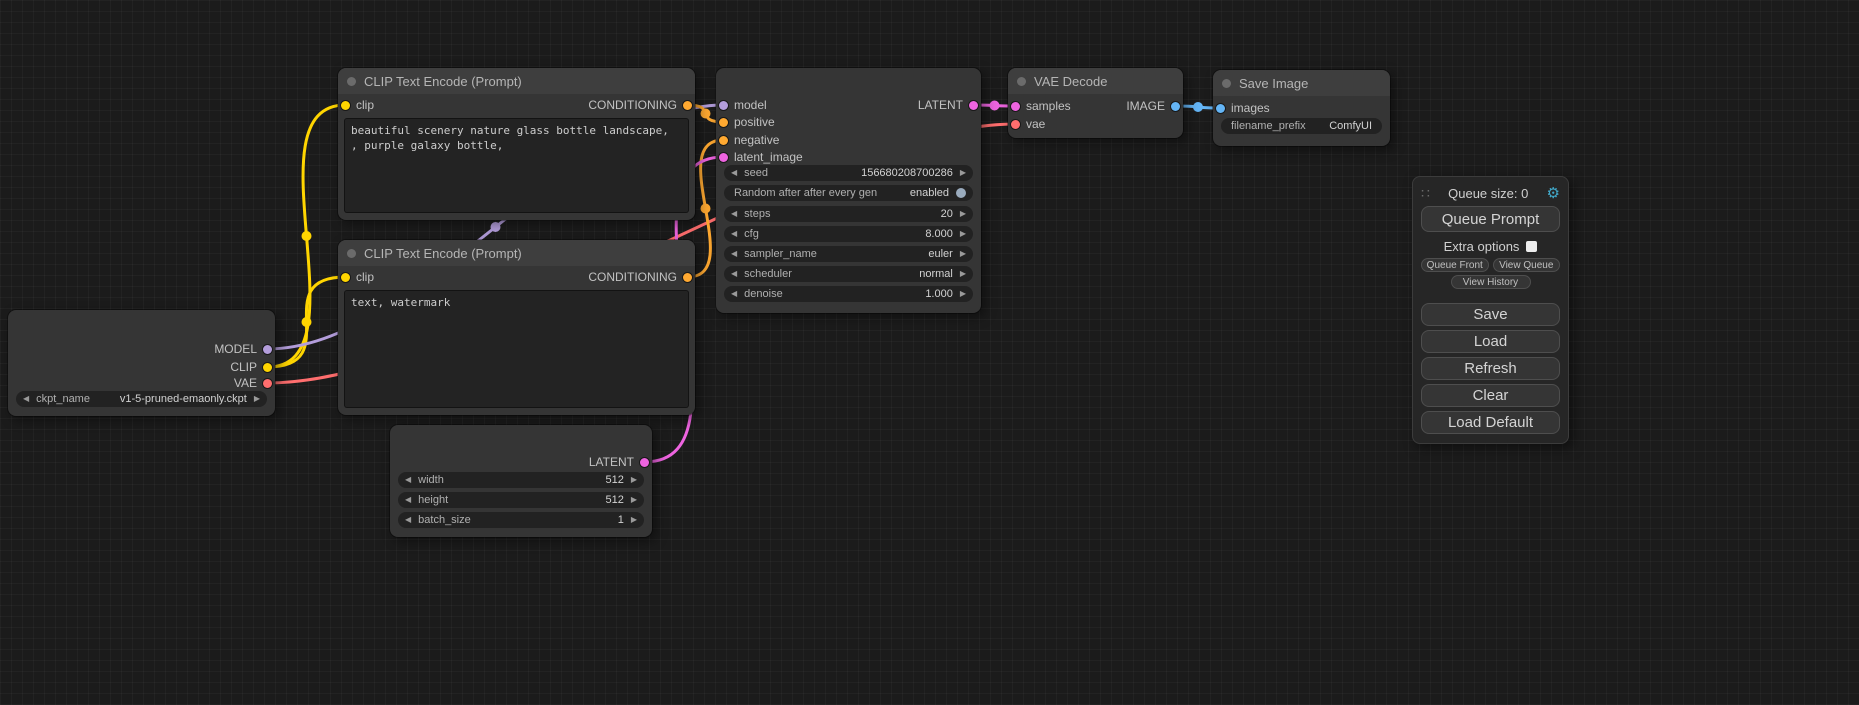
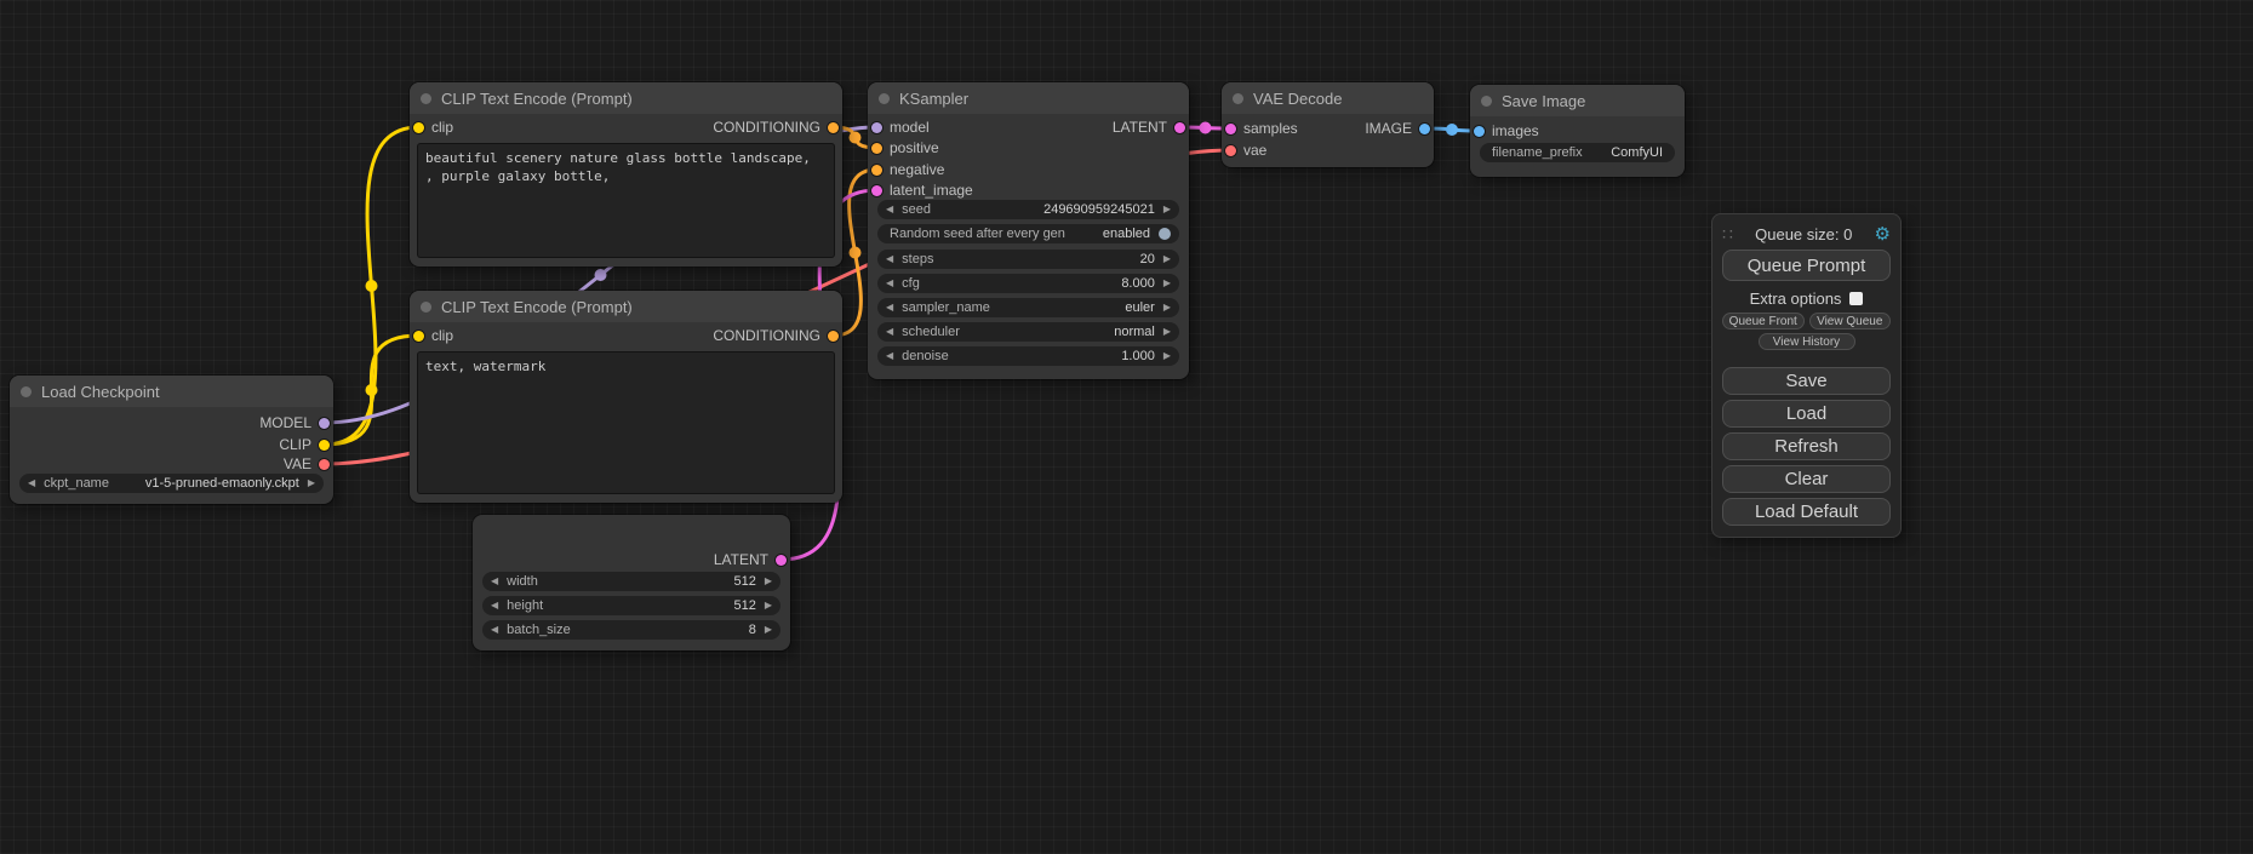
+ Load Checkpoint
  MODEL
  CLIP
  VAE
  ◀
  ckpt_name
  v1-5-pruned-emaonly.ckpt
  ▶
  CLIP Text Encode (Prompt)
  clip
  CONDITIONING
  beautiful scenery nature glass bottle landscape, , purple galaxy bottle,
  CLIP Text Encode (Prompt)
  clip
  CONDITIONING
  text, watermark
  LATENT
  ◀
  width
  512
  ▶
  ◀
  height
  512
  ▶
  ◀
  batch_size
- 1
+ 8
  ▶
+ KSampler
  model
  positive
  negative
  latent_image
  LATENT
  ◀
  seed
- 156680208700286
+ 249690959245021
  ▶
- Random after after every gen
+ Random seed after every gen
  enabled
  ◀
  steps
  20
  ▶
  ◀
  cfg
  8.000
  ▶
  ◀
  sampler_name
  euler
  ▶
  ◀
  scheduler
  normal
  ▶
  ◀
  denoise
  1.000
  ▶
  VAE Decode
  samples
  vae
  IMAGE
  Save Image
  images
  filename_prefix
  ComfyUI
  ∷
  Queue size: 0
  ⚙
  Queue Prompt
  Extra options
  Queue Front
  View Queue
  View History
  Save
  Load
  Refresh
  Clear
  Load Default
